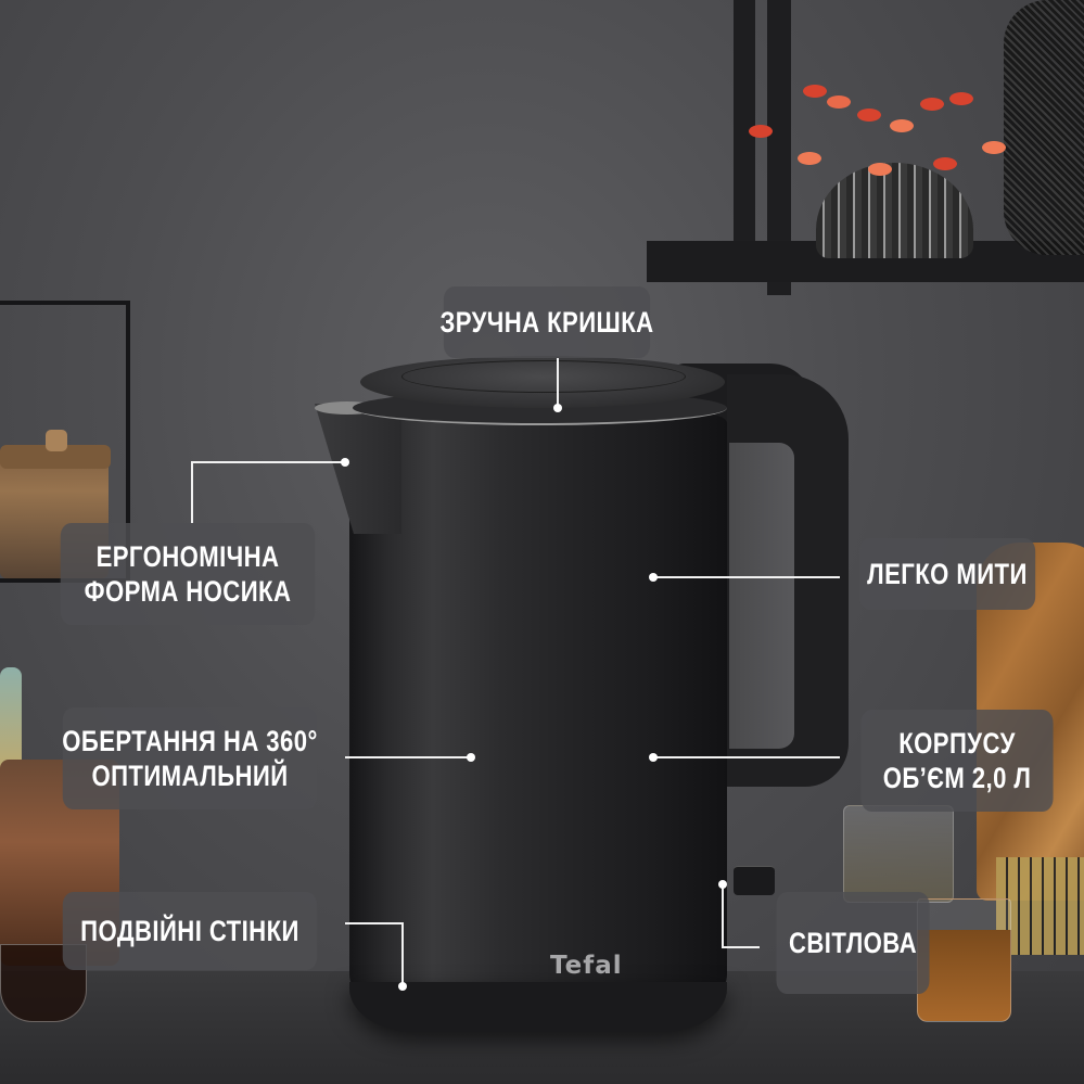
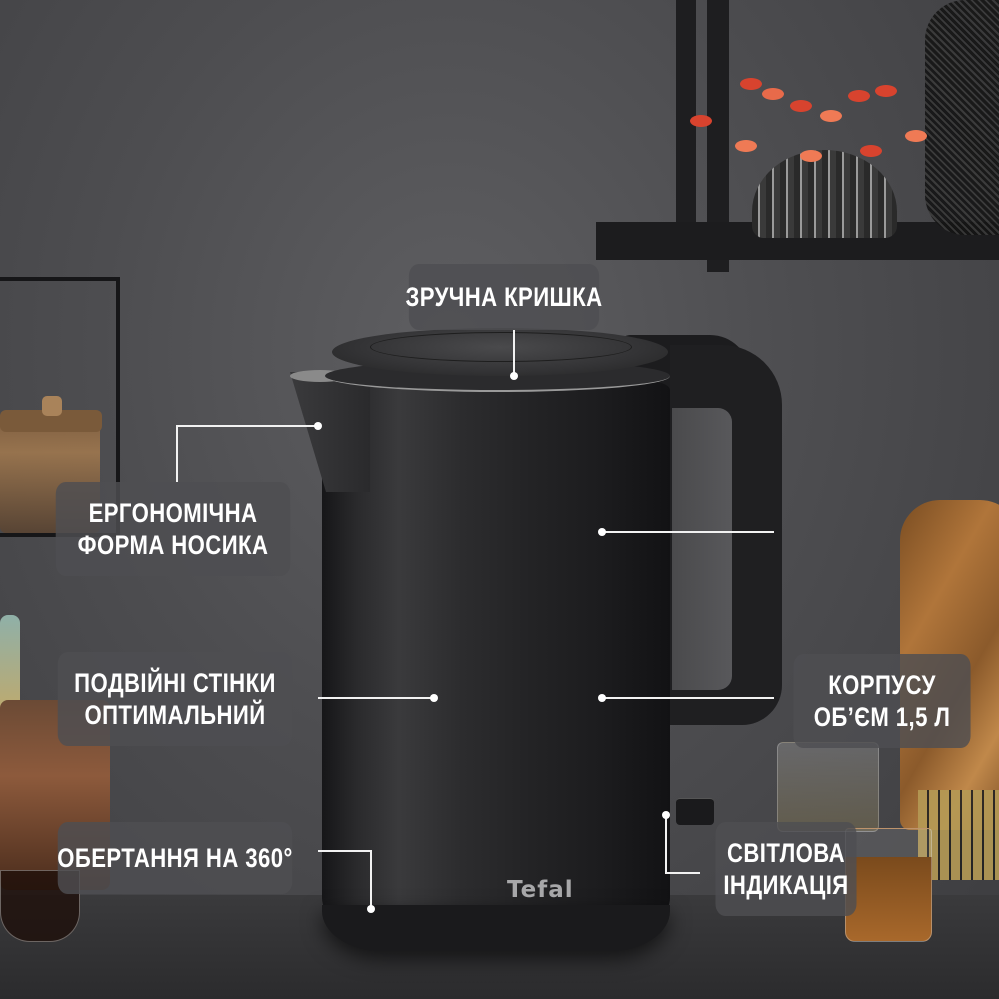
  Tefal
  ЗРУЧНА КРИШКА
  ЕРГОНОМІЧНА
  ФОРМА НОСИКА
- ОБЕРТАННЯ НА 360°
+ ПОДВІЙНІ СТІНКИ
  ОПТИМАЛЬНИЙ
- ПОДВІЙНІ СТІНКИ
+ ОБЕРТАННЯ НА 360°
- ЛЕГКО МИТИ
  КОРПУСУ
- ОБ’ЄМ 2,0 Л
+ ОБ’ЄМ 1,5 Л
  СВІТЛОВА
+ ІНДИКАЦІЯ
